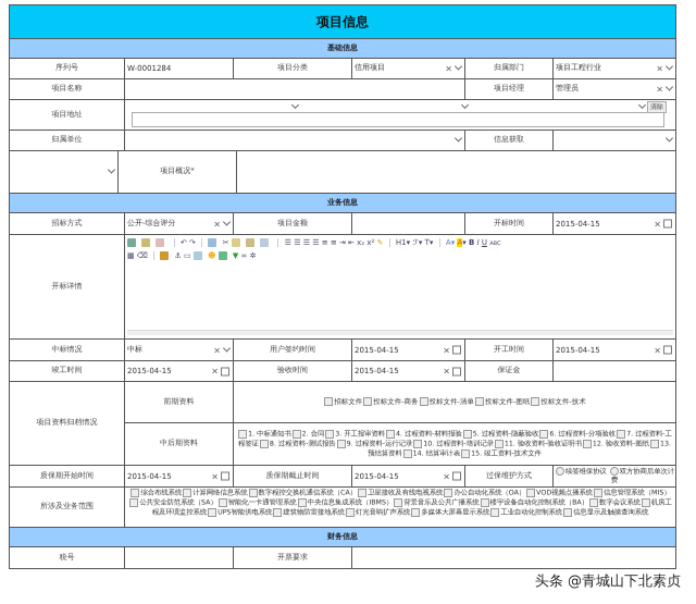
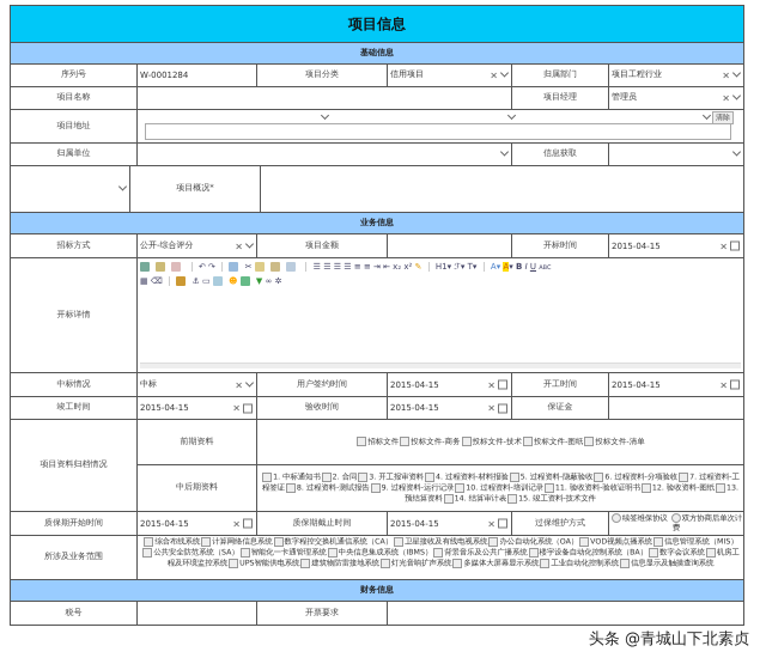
  项目信息
  基础信息
  序列号
  W-0001284
  项目分类
  信用项目
  ×
  归属部门
  项目工程行业
  ×
  项目名称
  项目经理
  管理员
  ×
  项目地址
  归属单位
  信息获取
  项目概况*
  业务信息
  招标方式
  公开-综合评分
  ×
  项目金额
  开标时间
  2015-04-15
  ×
  开标详情
  ↶ ↷ ✂ ☰ ☰ ☰ ☰ ≡ ≡ ⇥ ⇤ x₂ x² ✎ H1▾ ℱ▾ T▾ A▾ A▾ B I U
  ▦ ⌫ ⚓ ▭ ☻ ▼ ∞ ✲
  中标情况
  中标
  ×
  用户签约时间
  2015-04-15
  ×
  开工时间
  2015-04-15
  ×
  竣工时间
  2015-04-15
  ×
  验收时间
  2015-04-15
  ×
  保证金
  项目资料归档情况
  前期资料
  招标文件
  投标文件-商务
- 投标文件-清单
+ 投标文件-技术
  投标文件-图纸
- 投标文件-技术
+ 投标文件-清单
  中后期资料
  质保期开始时间
  2015-04-15
  ×
  质保期截止时间
  2015-04-15
  ×
  过保维护方式
  所涉及业务范围
  财务信息
  税号
  开票要求
  头条 @青城山下北素贞
